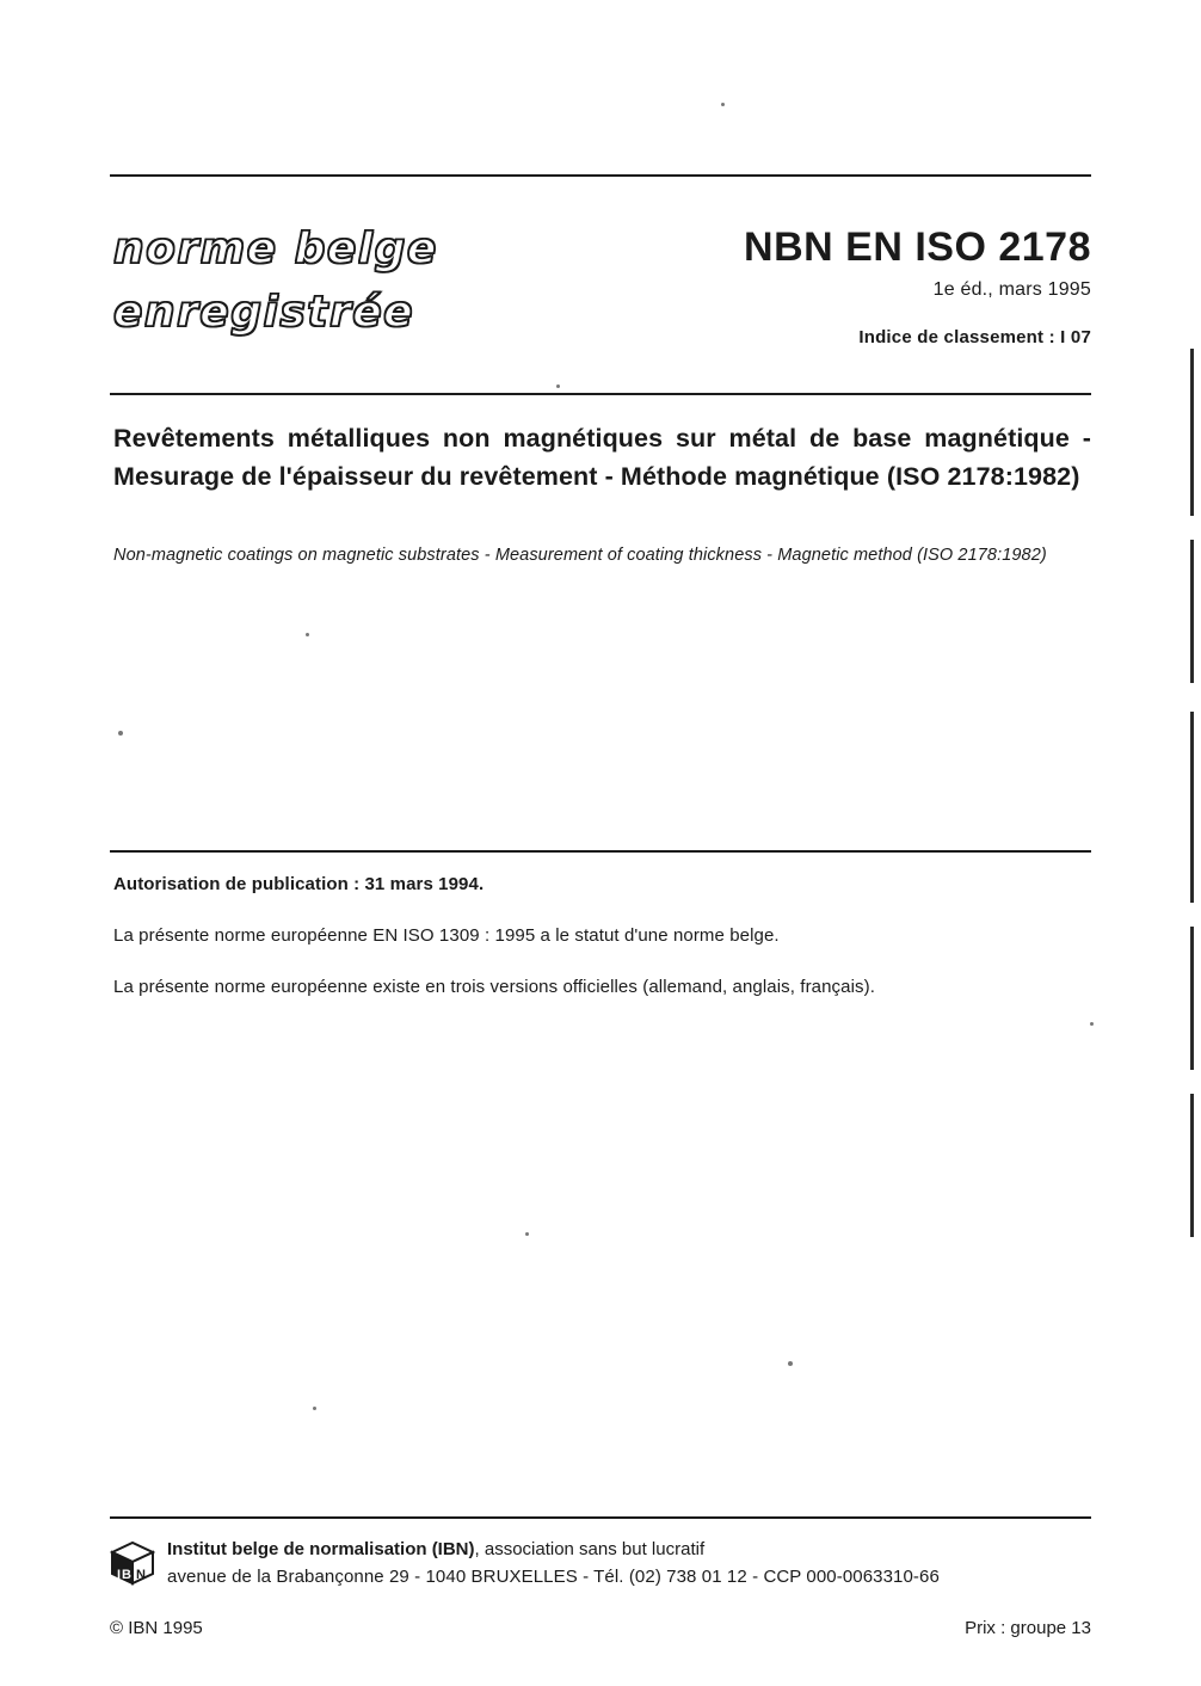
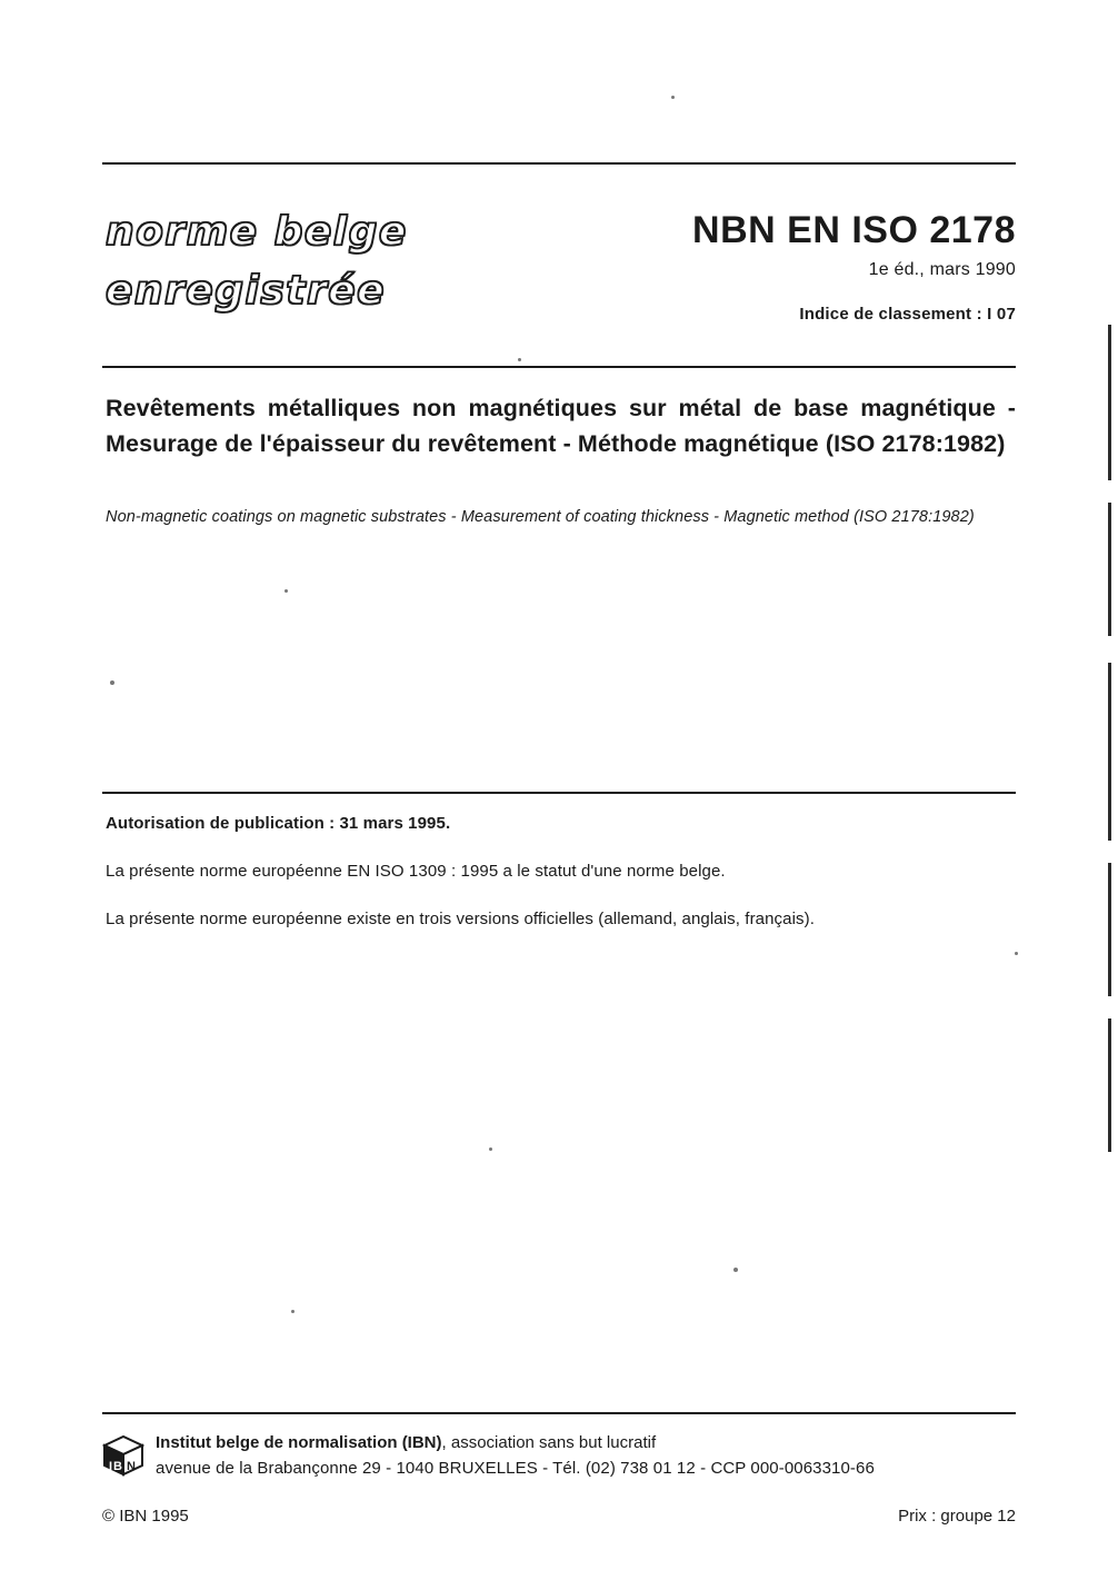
  norme belge
  enregistrée
  NBN EN ISO 2178
- 1e éd., mars 1995
+ 1e éd., mars 1990
  Indice de classement : I 07
  Revêtements métalliques non magnétiques sur métal de base magnétique - Mesurage de l'épaisseur du revêtement - Méthode magnétique (ISO 2178:1982)
  Non-magnetic coatings on magnetic substrates - Measurement of coating thickness - Magnetic method (ISO 2178:1982)
- Autorisation de publication : 31 mars 1994.
+ Autorisation de publication : 31 mars 1995.
  La présente norme européenne EN ISO 1309 : 1995 a le statut d'une norme belge.
  La présente norme européenne existe en trois versions officielles (allemand, anglais, français).
  I
  B
  N
  Institut belge de normalisation (IBN), association sans but lucratif
  avenue de la Brabançonne 29 - 1040 BRUXELLES - Tél. (02) 738 01 12 - CCP 000-0063310-66
  © IBN 1995
- Prix : groupe 13
+ Prix : groupe 12
